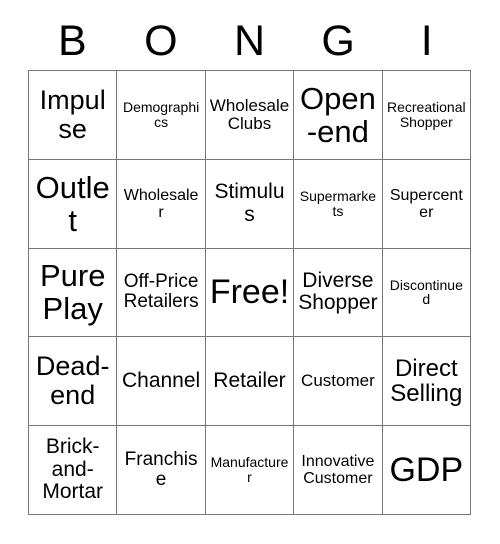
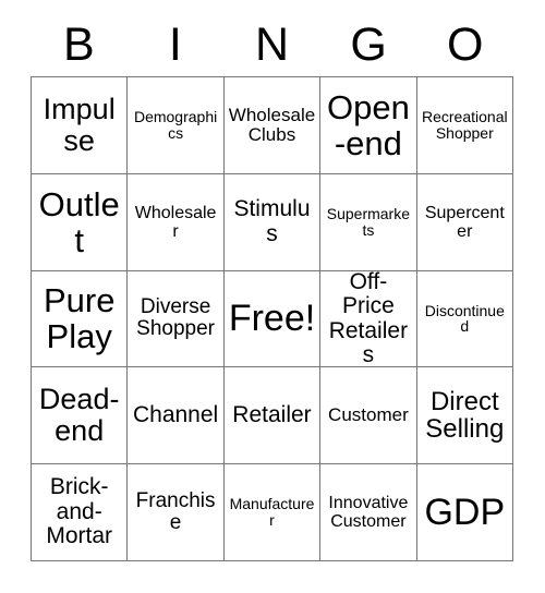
  B
- O
+ I
  N
  G
- I
+ O
  Impulse
  Demographics
  Wholesale Clubs
  Open-end
  Recreational Shopper
  Outlet
  Wholesaler
  Stimulus
  Supermarkets
  Supercenter
  Pure Play
- Off-Price Retailers
+ Diverse Shopper
  Free!
- Diverse Shopper
+ Off-Price Retailers
  Discontinued
  Dead-end
  Channel
  Retailer
  Customer
  Direct Selling
  Brick-and-Mortar
  Franchise
  Manufacturer
  Innovative Customer
  GDP
